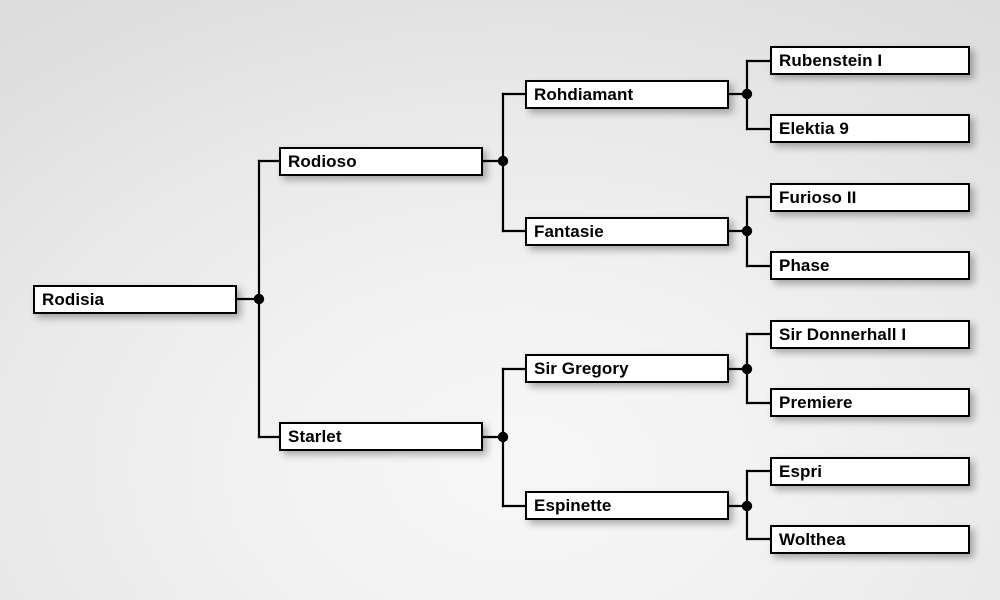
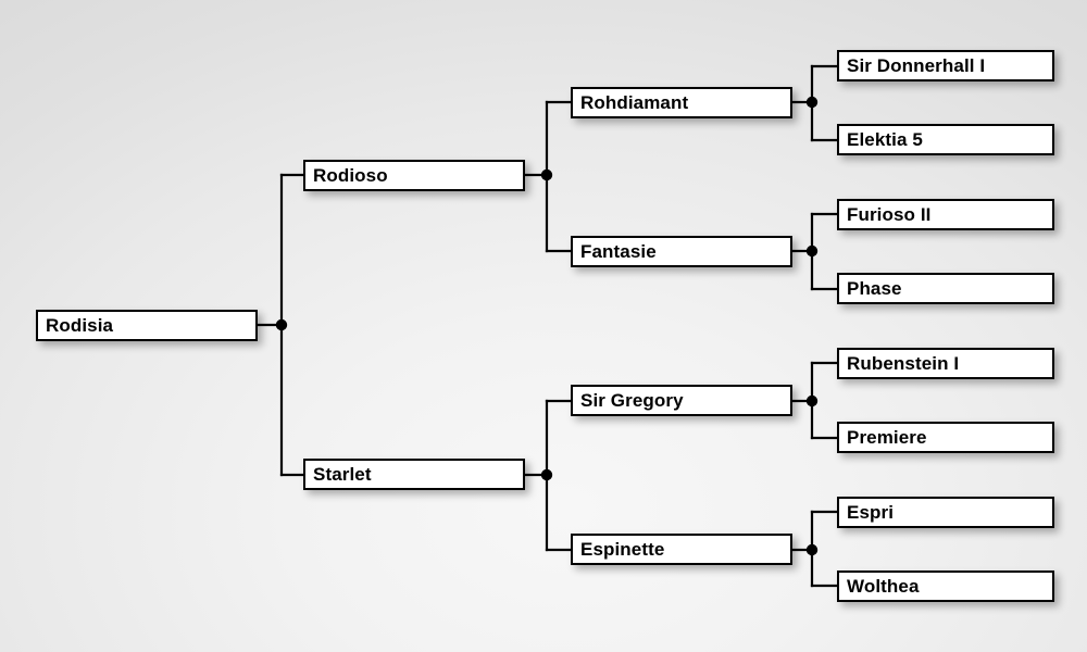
  Rodisia
  Rodioso
  Starlet
  Rohdiamant
  Fantasie
  Sir Gregory
  Espinette
- Rubenstein I
+ Sir Donnerhall I
- Elektia 9
+ Elektia 5
  Furioso II
  Phase
- Sir Donnerhall I
+ Rubenstein I
  Premiere
  Espri
  Wolthea
